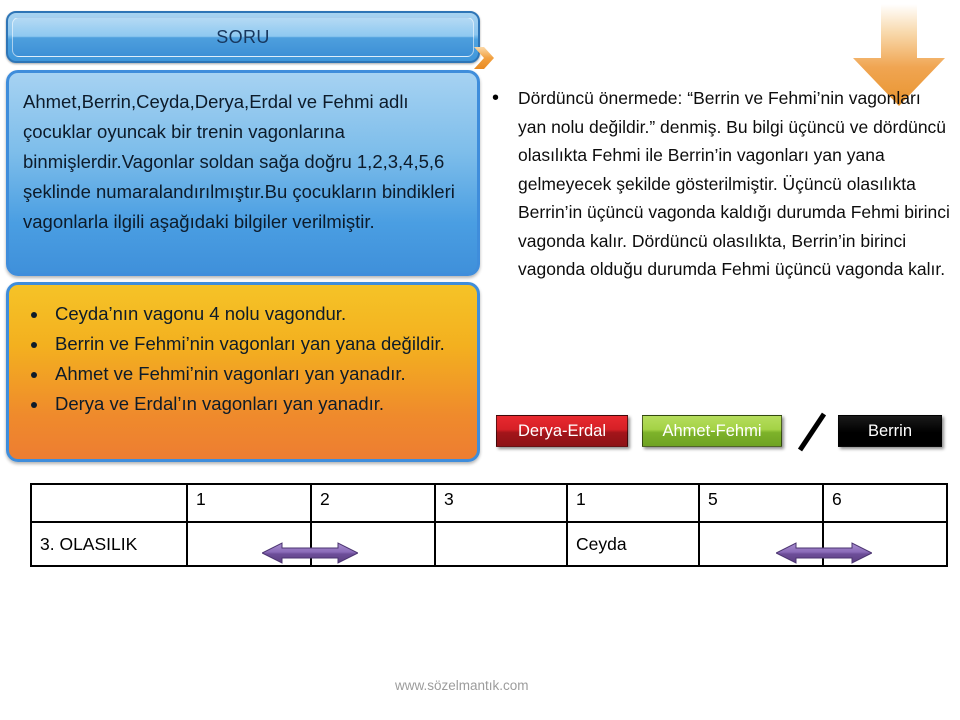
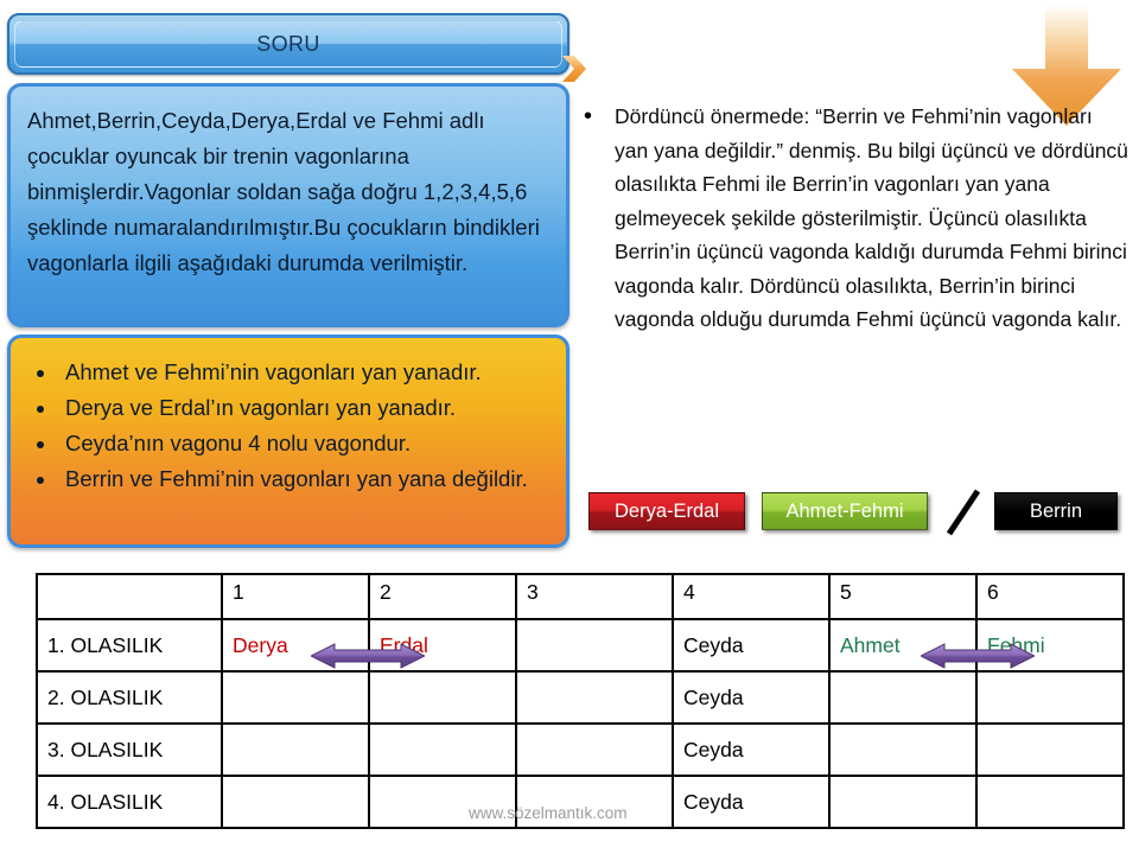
  SORU
- Ahmet,Berrin,Ceyda,Derya,Erdal ve Fehmi adlı çocuklar oyuncak bir trenin vagonlarına binmişlerdir.Vagonlar soldan sağa doğru 1,2,3,4,5,6 şeklinde numaralandırılmıştır.Bu çocukların bindikleri vagonlarla ilgili aşağıdaki bilgiler verilmiştir.
+ Ahmet,Berrin,Ceyda,Derya,Erdal ve Fehmi adlı çocuklar oyuncak bir trenin vagonlarına binmişlerdir.Vagonlar soldan sağa doğru 1,2,3,4,5,6 şeklinde numaralandırılmıştır.Bu çocukların bindikleri vagonlarla ilgili aşağıdaki durumda verilmiştir.
- Ceyda’nın vagonu 4 nolu vagondur.
+ Ahmet ve Fehmi’nin vagonları yan yanadır.
- Berrin ve Fehmi’nin vagonları yan yana değildir.
+ Derya ve Erdal’ın vagonları yan yanadır.
- Ahmet ve Fehmi’nin vagonları yan yanadır.
+ Ceyda’nın vagonu 4 nolu vagondur.
- Derya ve Erdal’ın vagonları yan yanadır.
+ Berrin ve Fehmi’nin vagonları yan yana değildir.
  •
- Dördüncü önermede: “Berrin ve Fehmi’nin vagonları yan nolu değildir.” denmiş. Bu bilgi üçüncü ve dördüncü olasılıkta Fehmi ile Berrin’in vagonları yan yana gelmeyecek şekilde gösterilmiştir. Üçüncü olasılıkta Berrin’in üçüncü vagonda kaldığı durumda Fehmi birinci vagonda kalır. Dördüncü olasılıkta, Berrin’in birinci vagonda olduğu durumda Fehmi üçüncü vagonda kalır.
+ Dördüncü önermede: “Berrin ve Fehmi’nin vagonları yan yana değildir.” denmiş. Bu bilgi üçüncü ve dördüncü olasılıkta Fehmi ile Berrin’in vagonları yan yana gelmeyecek şekilde gösterilmiştir. Üçüncü olasılıkta Berrin’in üçüncü vagonda kaldığı durumda Fehmi birinci vagonda kalır. Dördüncü olasılıkta, Berrin’in birinci vagonda olduğu durumda Fehmi üçüncü vagonda kalır.
  Derya-Erdal
  Ahmet-Fehmi
  Berrin
- 	1	2	3	1	5	6
+ 	1	2	3	4	5	6
+ 1. OLASILIK	Derya	Erdal		Ceyda	Ahmet	Fehmi
+ 2. OLASILIK				Ceyda
  3. OLASILIK				Ceyda
+ 4. OLASILIK				Ceyda
  www.sözelmantık.com
